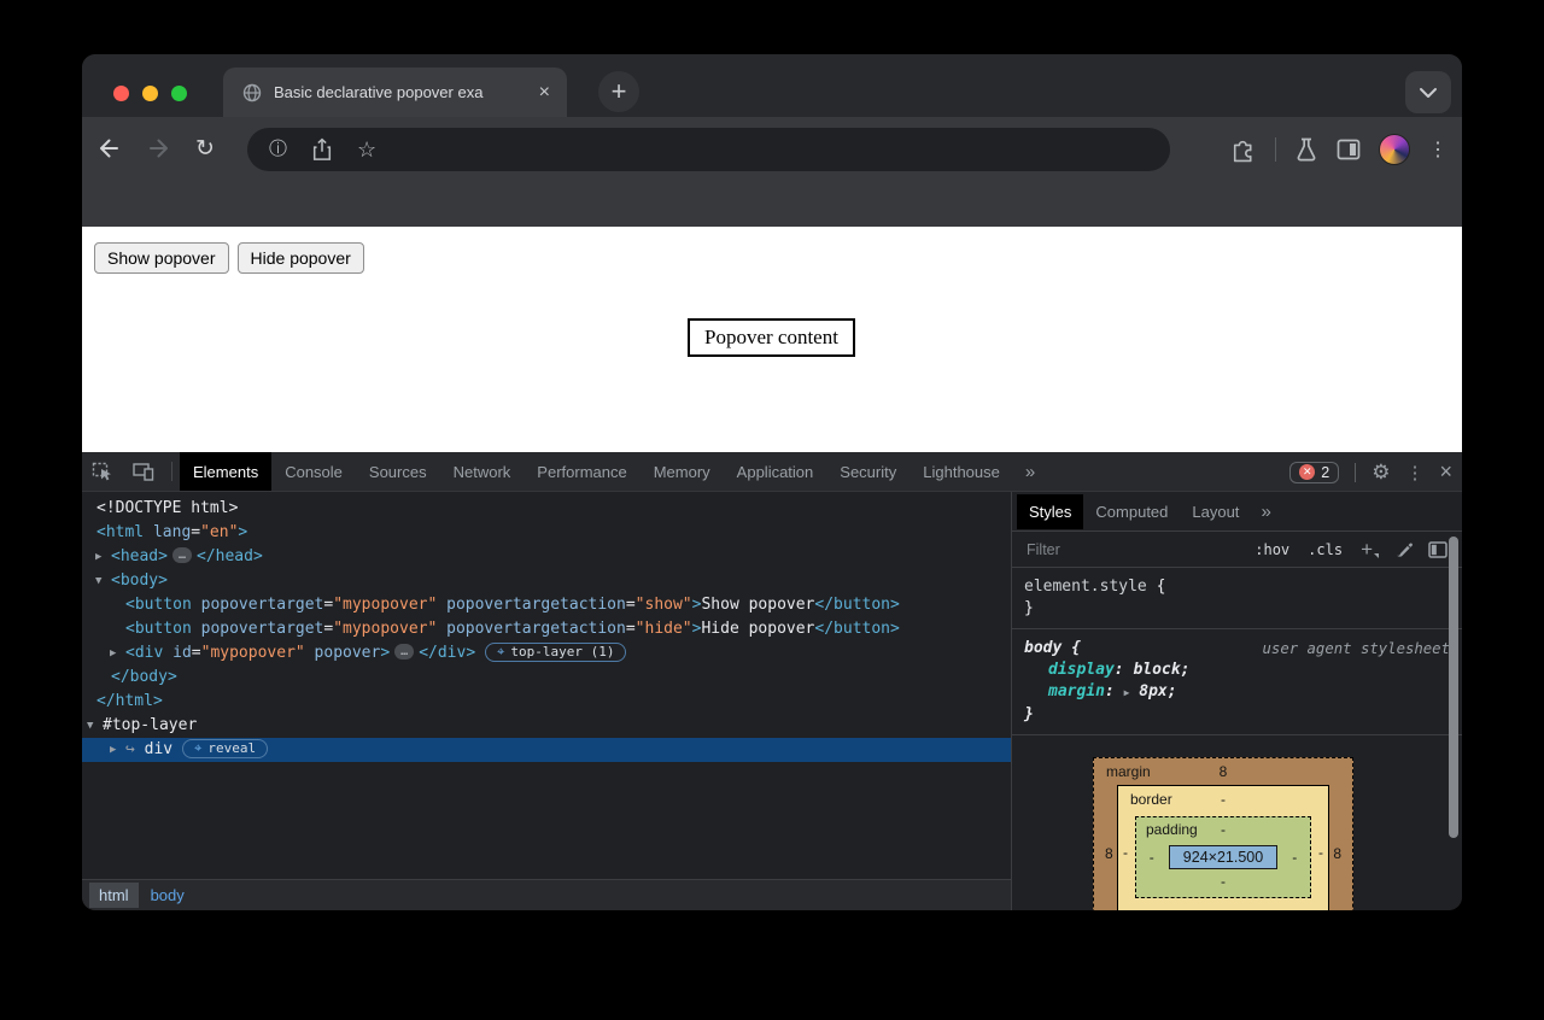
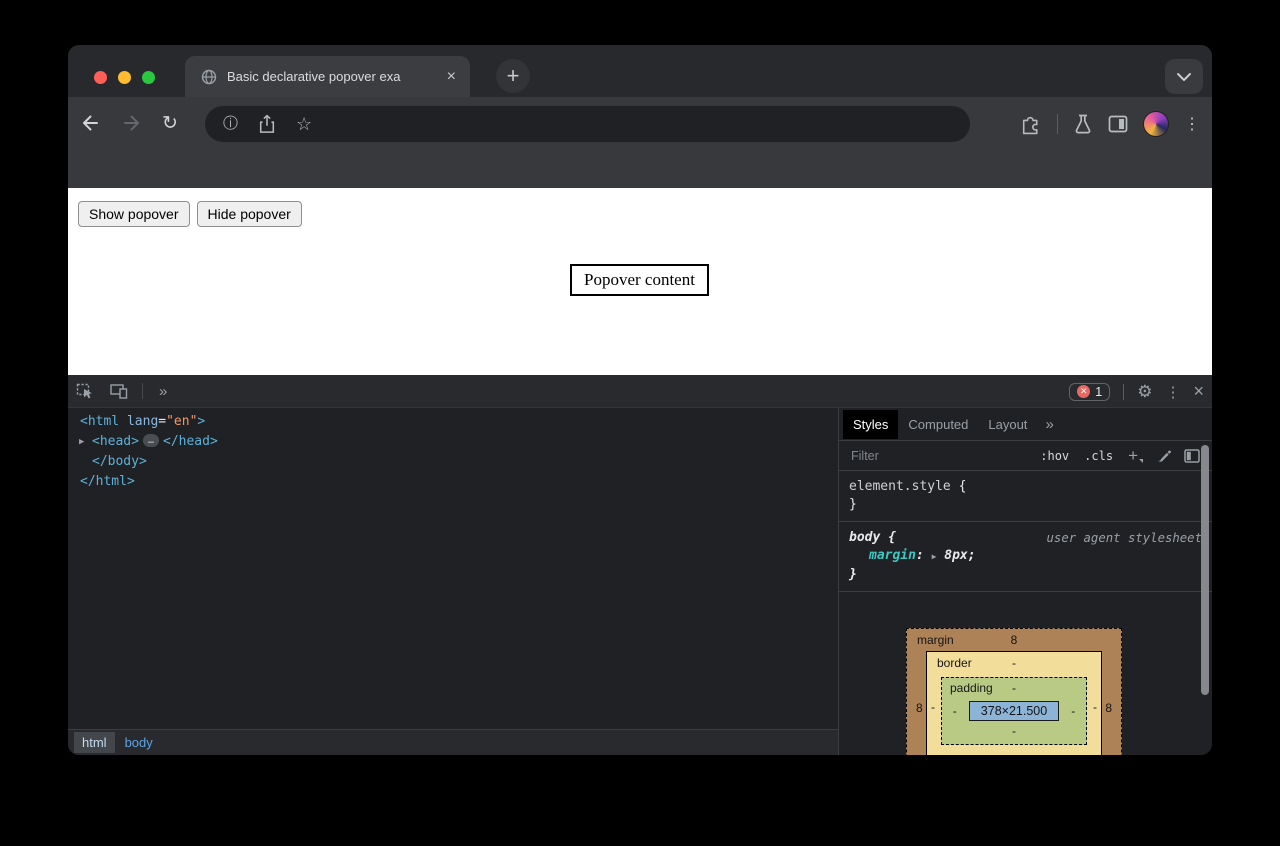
  Basic declarative popover exa
  ×
  +
  ↻
  ⓘ
  ☆
  ⋮
  Show popover
  Hide popover
  Popover content
- Elements
- Console
- Sources
- Network
- Performance
- Memory
- Application
- Security
- Lighthouse
  »
  ✕
- 2
+ 1
  ⚙
  ⋮
  ×
- <!DOCTYPE html>
  <html lang="en">
  ▶ <head> … </head>
- ▼ <body>
- <button popovertarget="mypopover" popovertargetaction="show">Show popover</button>
- <button popovertarget="mypopover" popovertargetaction="hide">Hide popover</button>
- ▶ <div id="mypopover" popover> … </div> top-layer (1)
  </body>
  </html>
- ▼ #top-layer
- ▶ ↪ div reveal
  html
  body
  Styles
  Computed
  Layout
  »
  Filter
  :hov
  .cls
  +
  element.style {
  }
  body {
  user agent stylesheet
- display: block;
  margin: ▶ 8px;
  }
  margin
  8
  border
  -
  padding
  -
  -
- 924×21.500
+ 378×21.500
  -
  -
  -
  -
  8
  8
